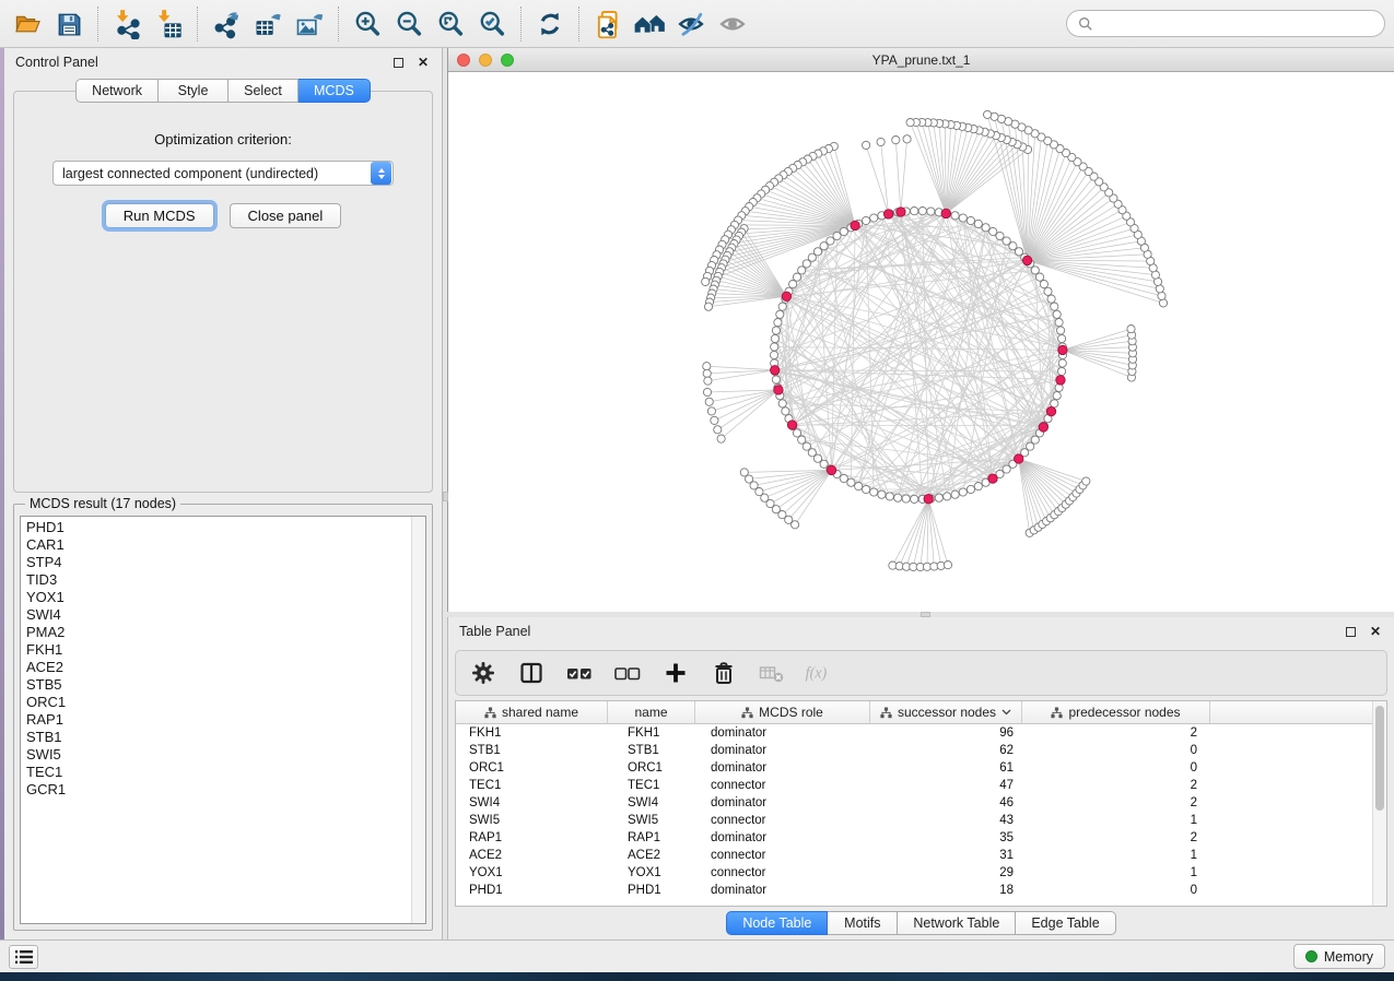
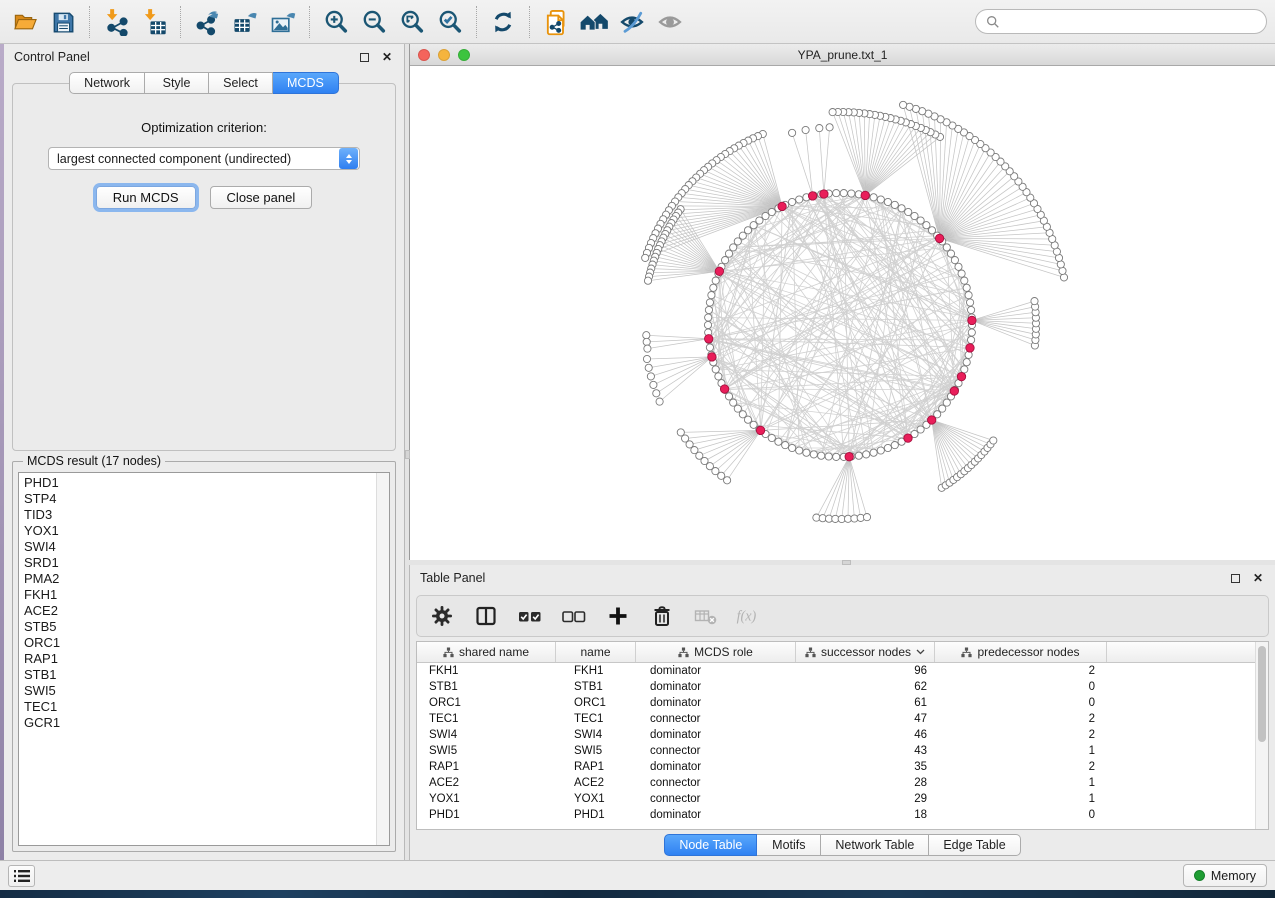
  Control Panel
  ✕
  Network
  Style
  Select
  MCDS
  Optimization criterion:
  largest connected component (undirected)
  Run MCDS
  Close panel
  MCDS result (17 nodes)
  PHD1
- CAR1
  STP4
  TID3
  YOX1
  SWI4
+ SRD1
  PMA2
  FKH1
  ACE2
  STB5
  ORC1
  RAP1
  STB1
  SWI5
  TEC1
  GCR1
  YPA_prune.txt_1
  Table Panel
  ✕
  f(x)
  shared name
  name
  MCDS role
  successor nodes
  predecessor nodes
  FKH1
  FKH1
  dominator
  96
  2
  STB1
  STB1
  dominator
  62
  0
  ORC1
  ORC1
  dominator
  61
  0
  TEC1
  TEC1
  connector
  47
  2
  SWI4
  SWI4
  dominator
  46
  2
  SWI5
  SWI5
  connector
  43
  1
  RAP1
  RAP1
  dominator
  35
  2
  ACE2
  ACE2
  connector
- 31
+ 28
  1
  YOX1
  YOX1
  connector
  29
  1
  PHD1
  PHD1
  dominator
  18
  0
  Node Table
  Motifs
  Network Table
  Edge Table
  Memory
